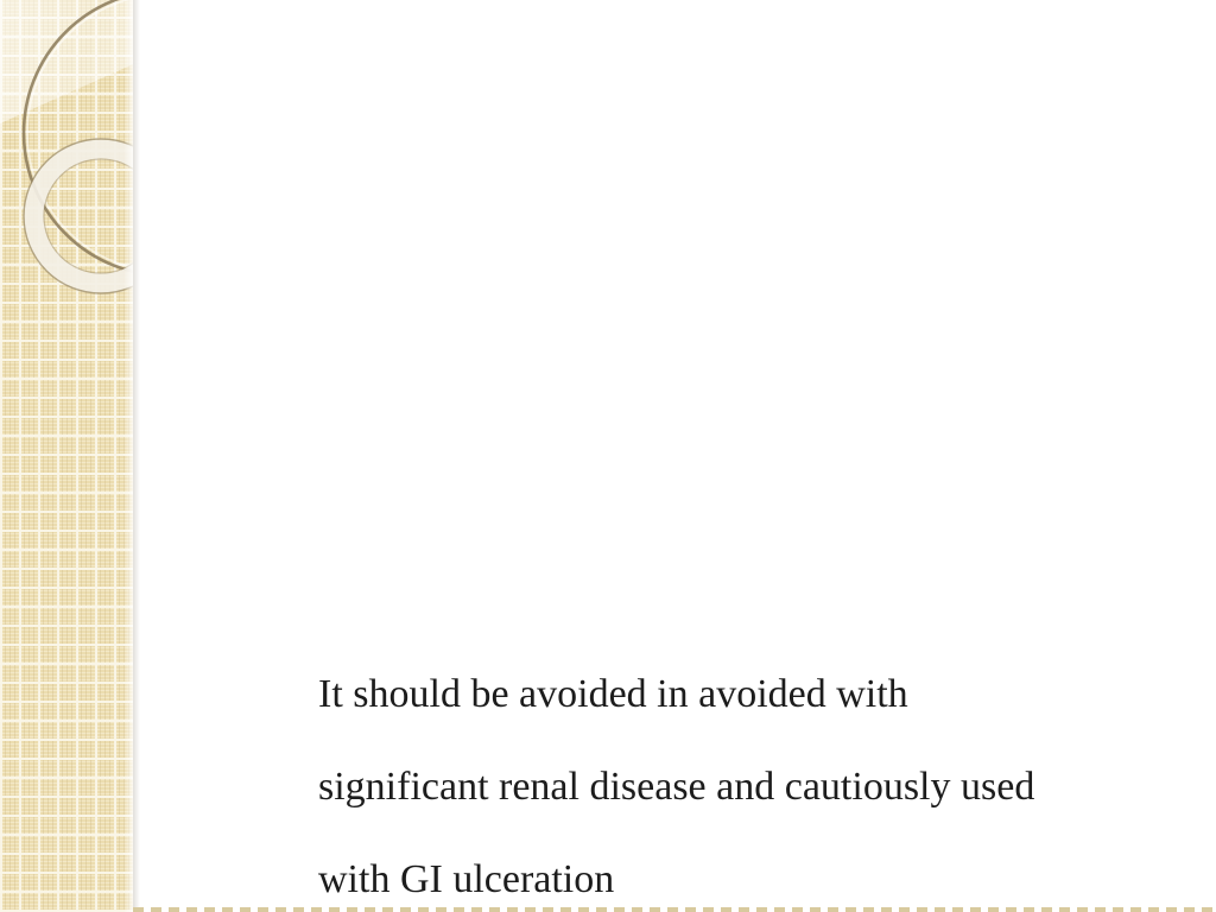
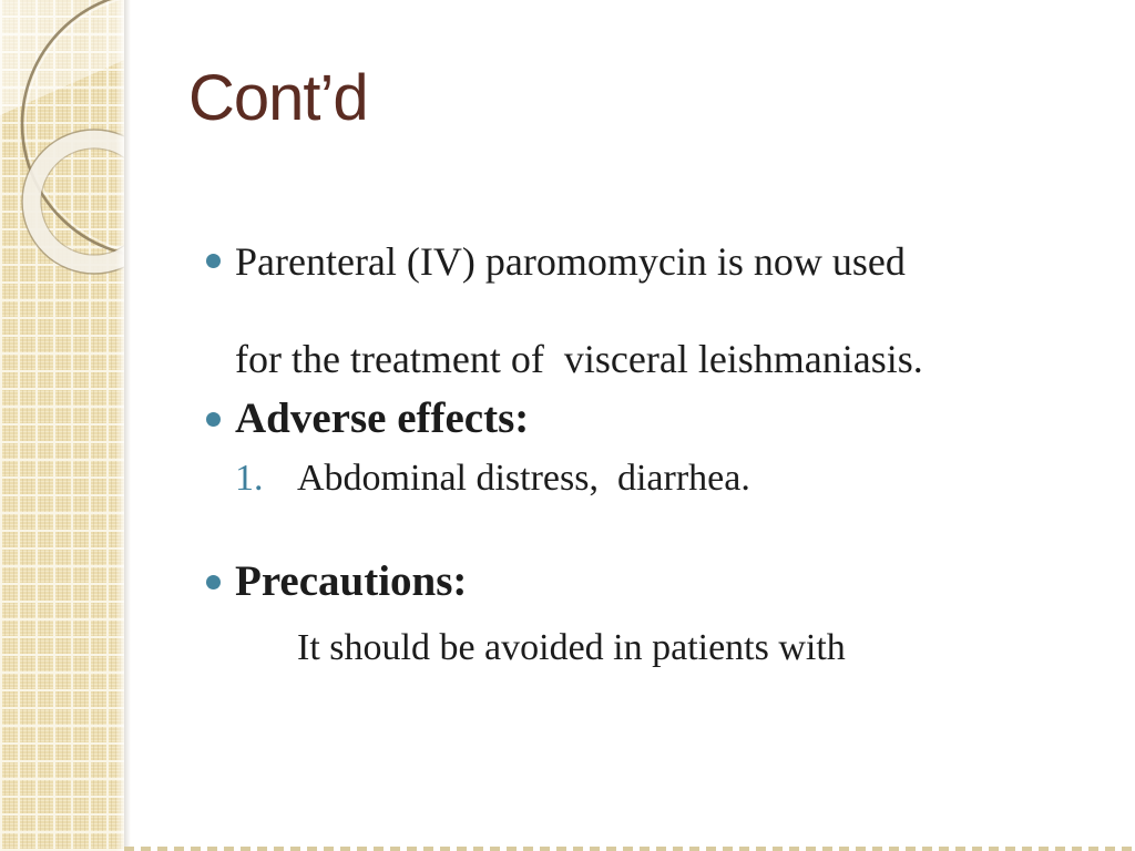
+ Cont’d
+ Parenteral (IV) paromomycin is now used
+ for the treatment of visceral leishmaniasis.
+ Adverse effects:
+ 1.
+ Abdominal distress, diarrhea.
+ Precautions:
- It should be avoided in avoided with
+ It should be avoided in patients with
- significant renal disease and cautiously used
- with GI ulceration
